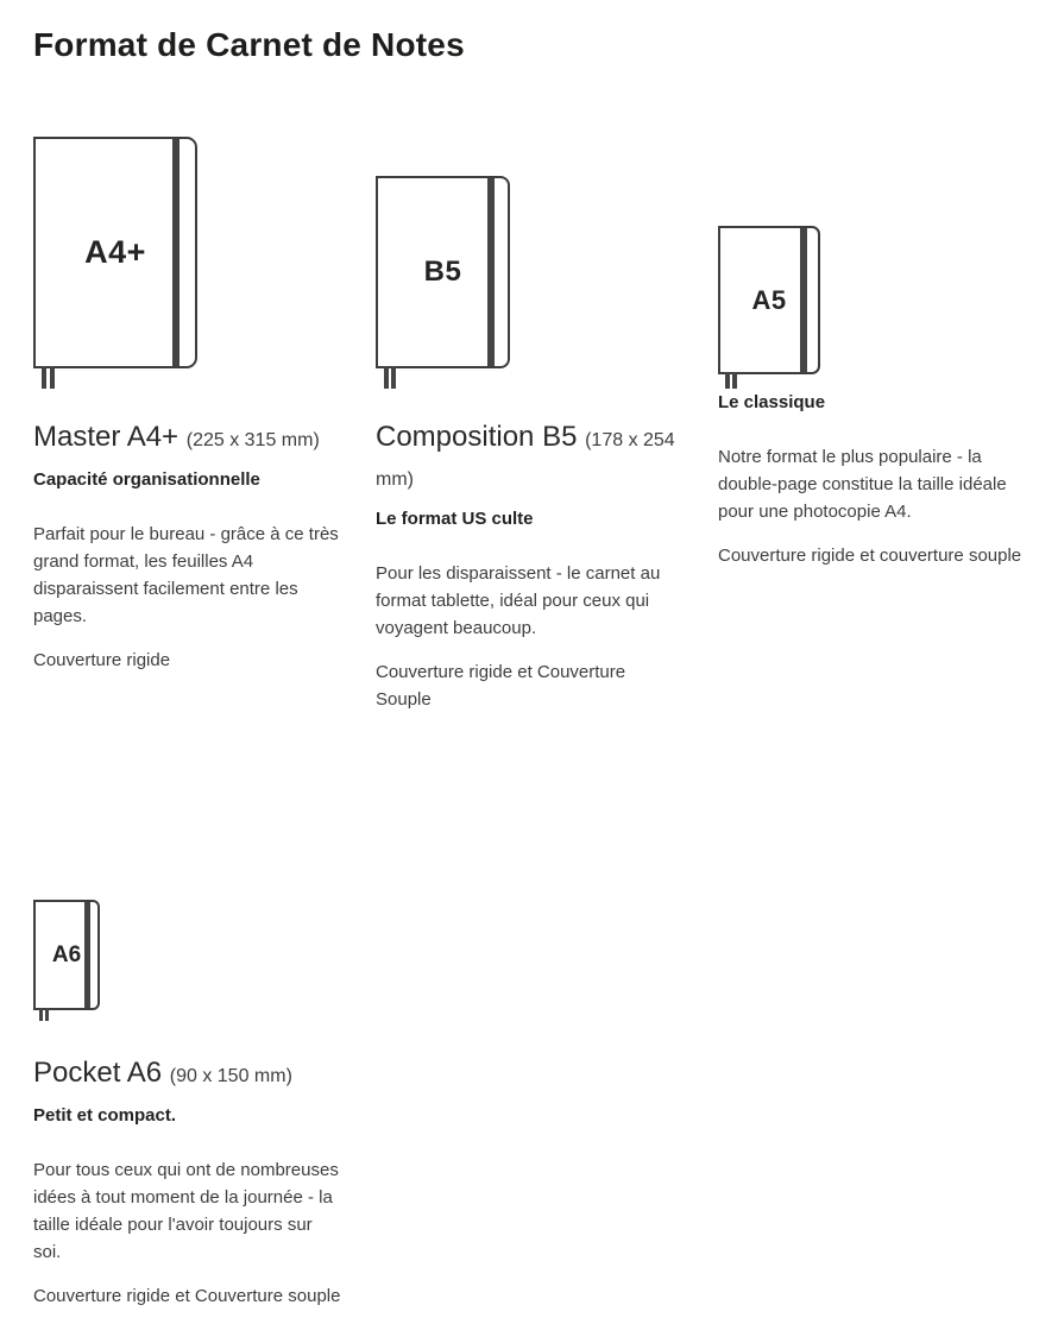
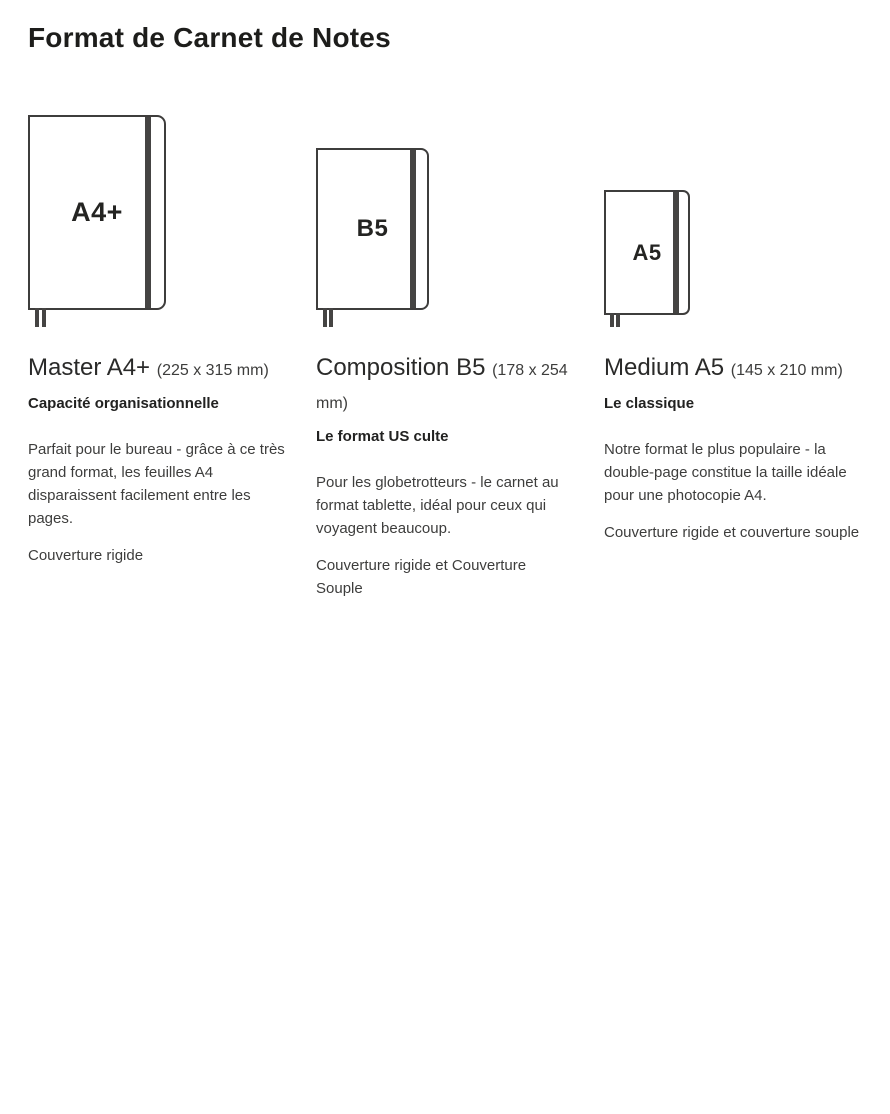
  Format de Carnet de Notes
  A4+
  Master A4+ (225 x 315 mm)
  Capacité organisationnelle
  Parfait pour le bureau - grâce à ce très grand format, les feuilles A4 disparaissent facilement entre les pages.
  Couverture rigide
  B5
  Composition B5 (178 x 254 mm)
  Le format US culte
- Pour les disparaissent - le carnet au format tablette, idéal pour ceux qui voyagent beaucoup.
+ Pour les globetrotteurs - le carnet au format tablette, idéal pour ceux qui voyagent beaucoup.
  Couverture rigide et Couverture Souple
  A5
+ Medium A5 (145 x 210 mm)
  Le classique
  Notre format le plus populaire - la double-page constitue la taille idéale pour une photocopie A4.
  Couverture rigide et couverture souple
- A6
- Pocket A6 (90 x 150 mm)
- Petit et compact.
- Pour tous ceux qui ont de nombreuses idées à tout moment de la journée - la taille idéale pour l'avoir toujours sur soi.
- Couverture rigide et Couverture souple
